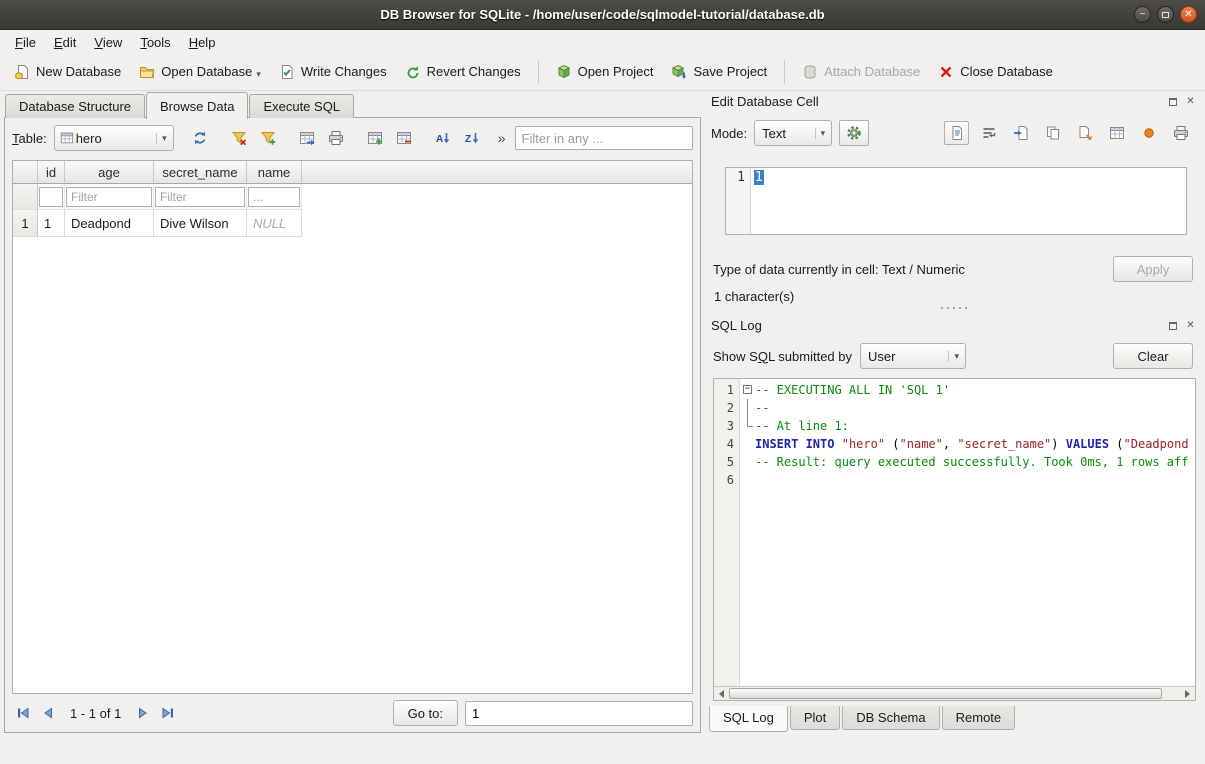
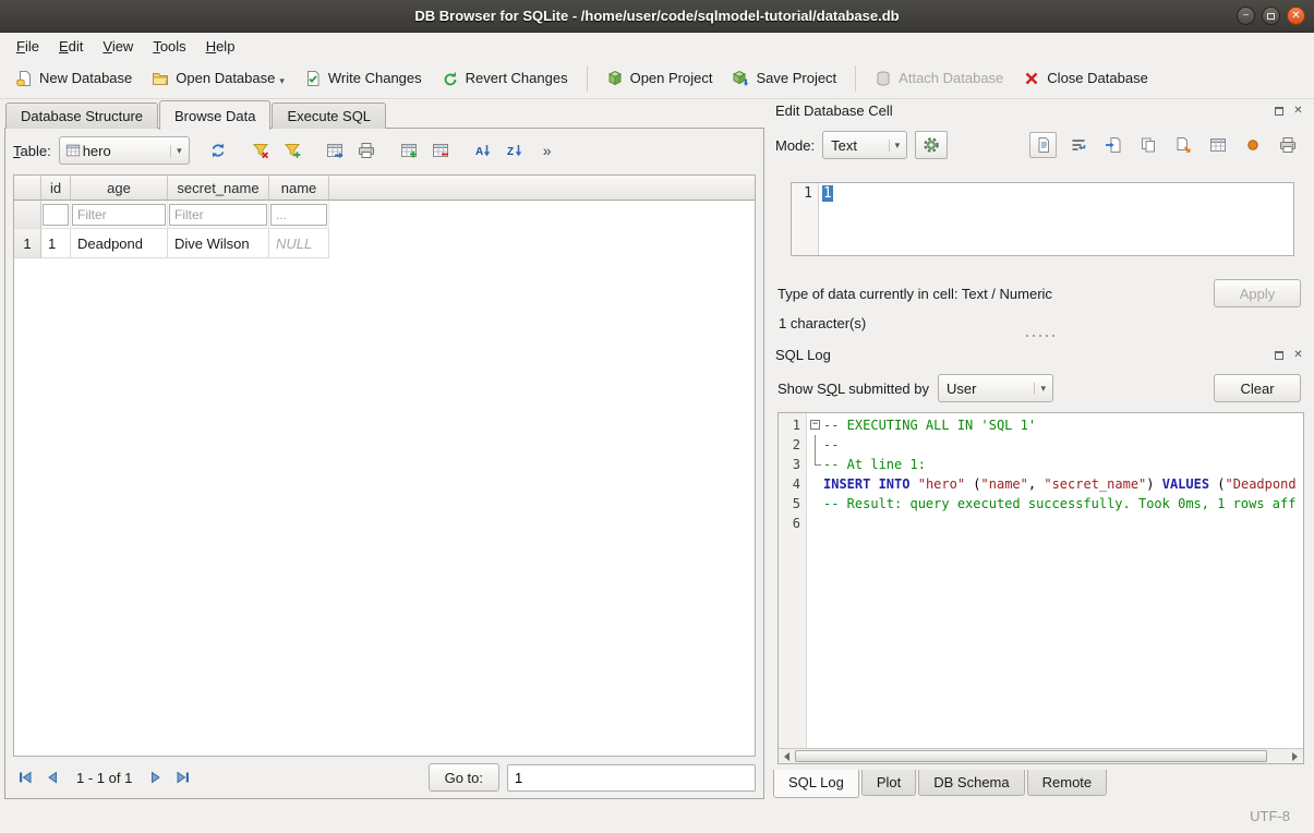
  DB Browser for SQLite - /home/user/code/sqlmodel-tutorial/database.db
  −
  ✕
  File
  Edit
  View
  Tools
  Help
  New Database
  Open Database
  ▾
  Write Changes
  Revert Changes
  Open Project
  Save Project
  Attach Database
  Close Database
  Database Structure
  Browse Data
  Execute SQL
  Table:
  hero
  ▾
  A
  Z
  »
- Filter in any ...
  id
  age
  secret_name
  name
  Filter
  Filter
  ...
  1
  1
  Deadpond
  Dive Wilson
  NULL
  1 - 1 of 1
  Go to:
  1
  Edit Database Cell
  ✕
  Mode:
  Text
  ▾
  1
  1
  Type of data currently in cell: Text / Numeric
  Apply
  1 character(s)
  SQL Log
  ✕
  Show SQL submitted by
  User
  ▾
  Clear
  1
  −
  -- EXECUTING ALL IN 'SQL 1'
  2
  --
  3
  -- At line 1:
  4
  INSERT INTO "hero" ("name", "secret_name") VALUES ("Deadpond
  5
  -- Result: query executed successfully. Took 0ms, 1 rows aff
  6
  SQL Log
  Plot
  DB Schema
  Remote
+ UTF-8
